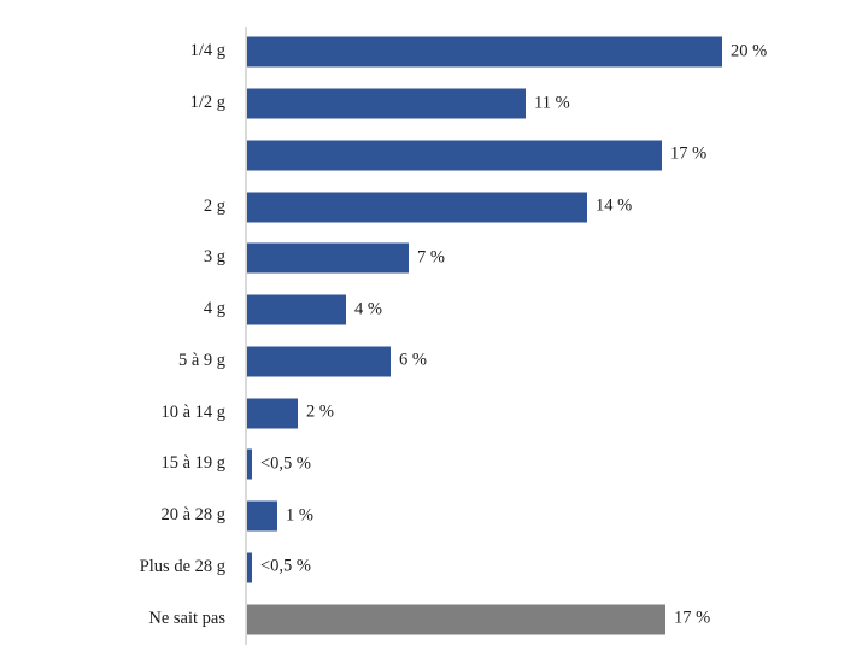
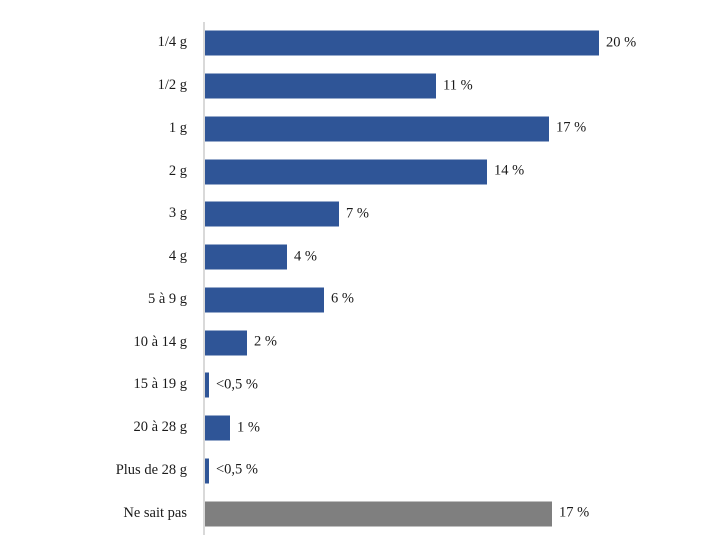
  1/4 g
  20 %
  1/2 g
  11 %
+ 1 g
  17 %
  2 g
  14 %
  3 g
  7 %
  4 g
  4 %
  5 à 9 g
  6 %
  10 à 14 g
  2 %
  15 à 19 g
  <0,5 %
  20 à 28 g
  1 %
  Plus de 28 g
  <0,5 %
  Ne sait pas
  17 %
